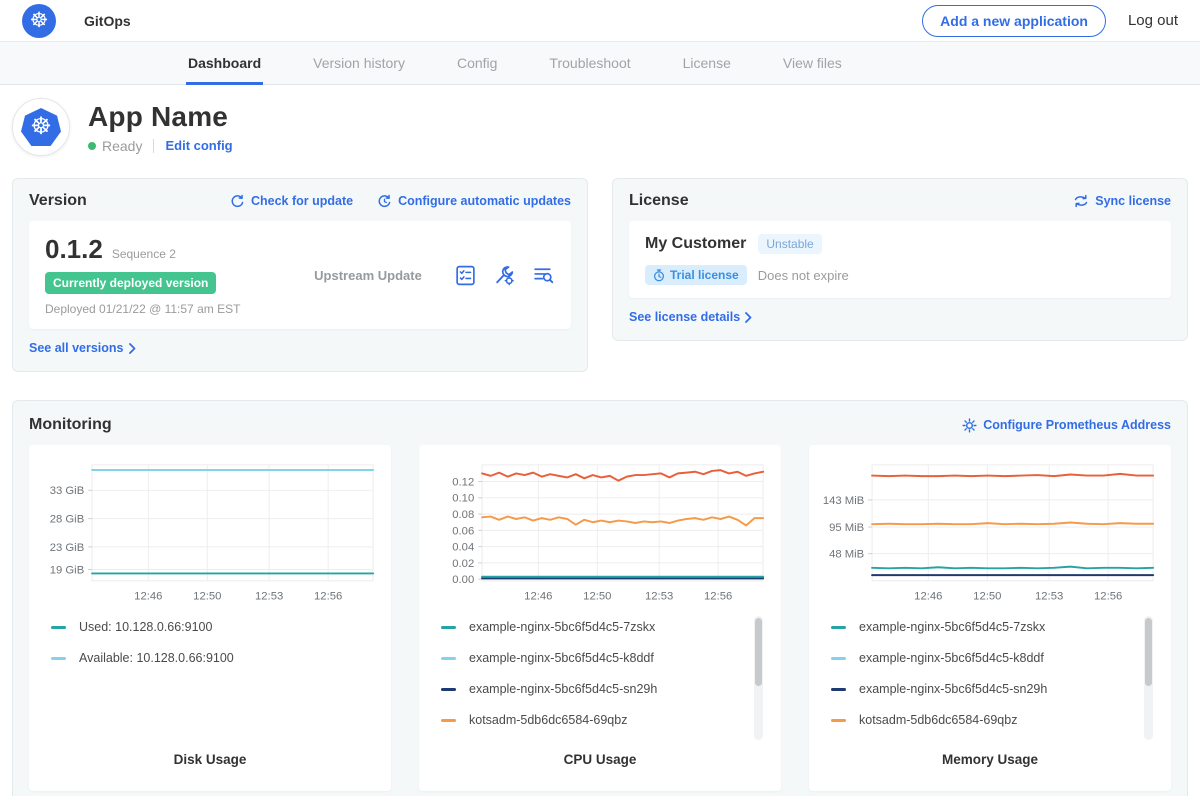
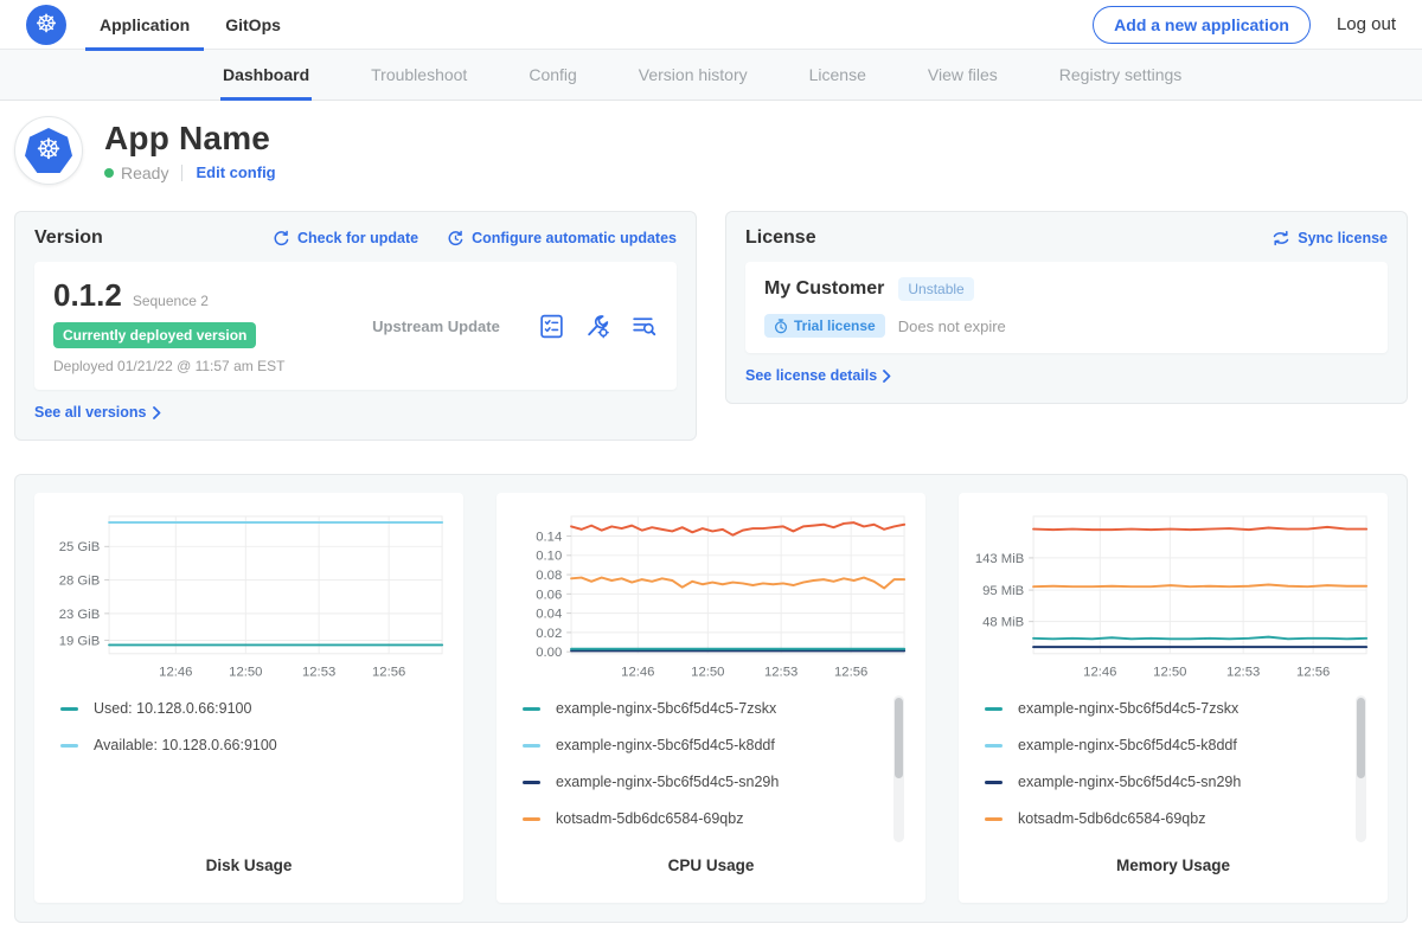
  ☸
+ Application
  GitOps
  Add a new application
  Log out
  Dashboard
- Version history
+ Troubleshoot
  Config
- Troubleshoot
+ Version history
  License
  View files
+ Registry settings
  ☸
  App Name
  Ready
  Edit config
  Version
  Check for update
  Configure automatic updates
  0.1.2
  Sequence 2
  Currently deployed version
  Deployed 01/21/22 @ 11:57 am EST
  Upstream Update
  See all versions
  License
  Sync license
  My Customer
  Unstable
  Trial license
  Does not expire
  See license details
- Monitoring
- Configure Prometheus Address
  12:46
  12:50
  12:53
  12:56
- 33 GiB
+ 25 GiB
  28 GiB
  23 GiB
  19 GiB
  Used: 10.128.0.66:9100
  Available: 10.128.0.66:9100
  Disk Usage
  12:46
  12:50
  12:53
  12:56
- 0.12
+ 0.14
  0.10
  0.08
  0.06
  0.04
  0.02
  0.00
  example-nginx-5bc6f5d4c5-7zskx
  example-nginx-5bc6f5d4c5-k8ddf
  example-nginx-5bc6f5d4c5-sn29h
  kotsadm-5db6dc6584-69qbz
  CPU Usage
  12:46
  12:50
  12:53
  12:56
  143 MiB
  95 MiB
  48 MiB
  example-nginx-5bc6f5d4c5-7zskx
  example-nginx-5bc6f5d4c5-k8ddf
  example-nginx-5bc6f5d4c5-sn29h
  kotsadm-5db6dc6584-69qbz
  Memory Usage
